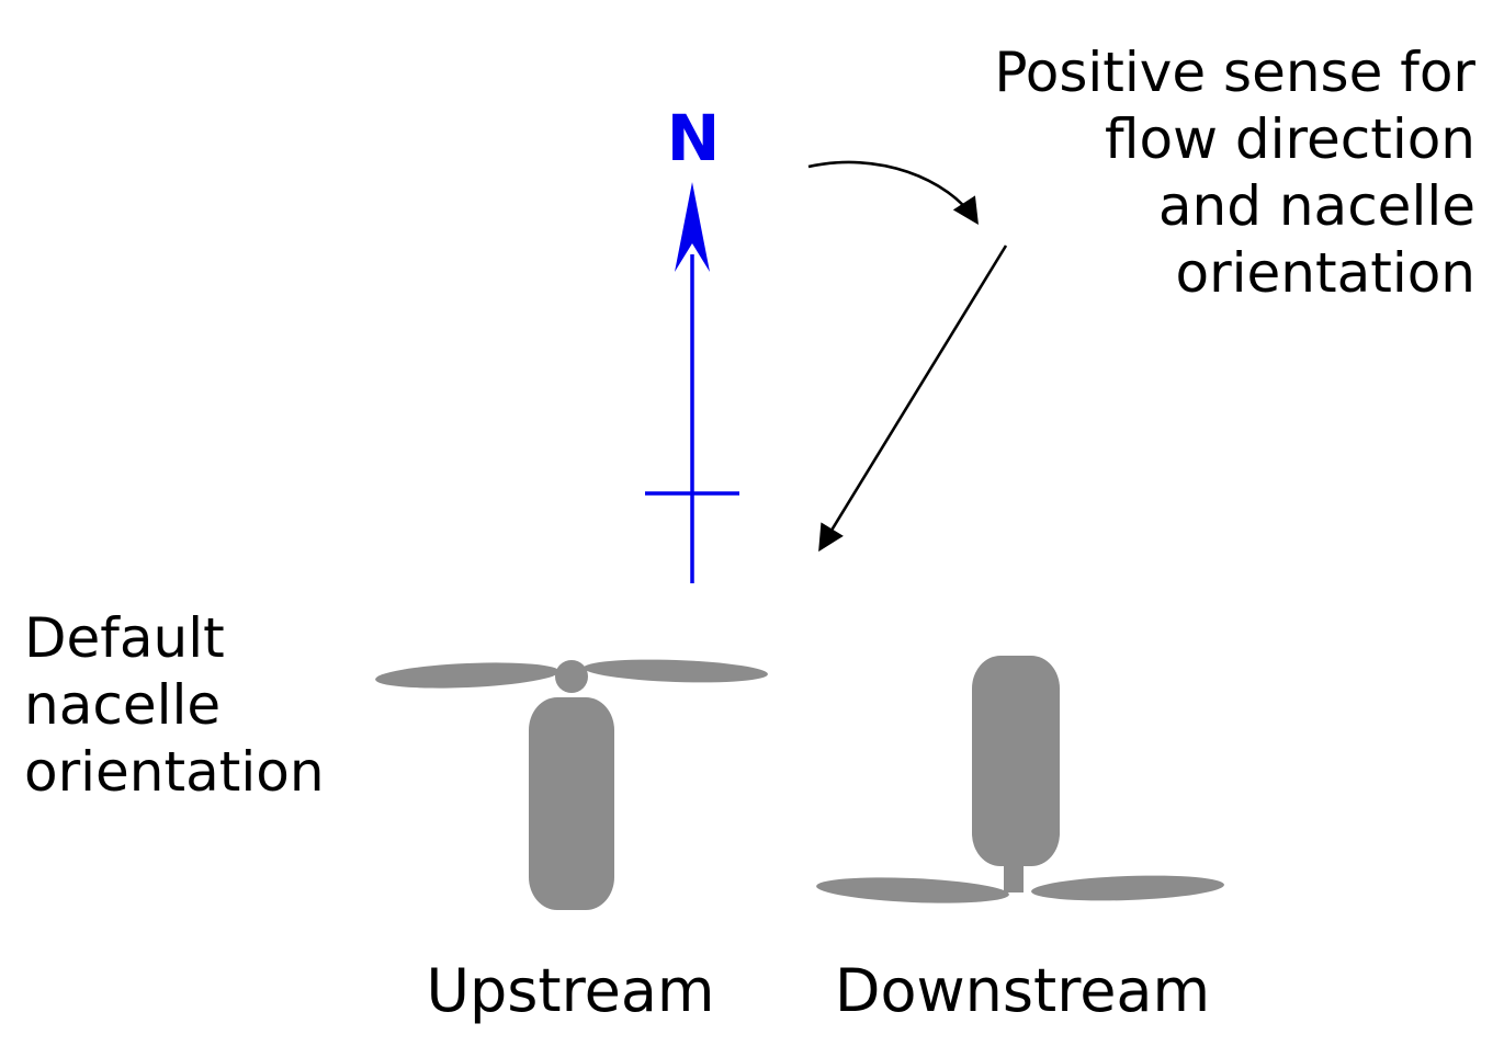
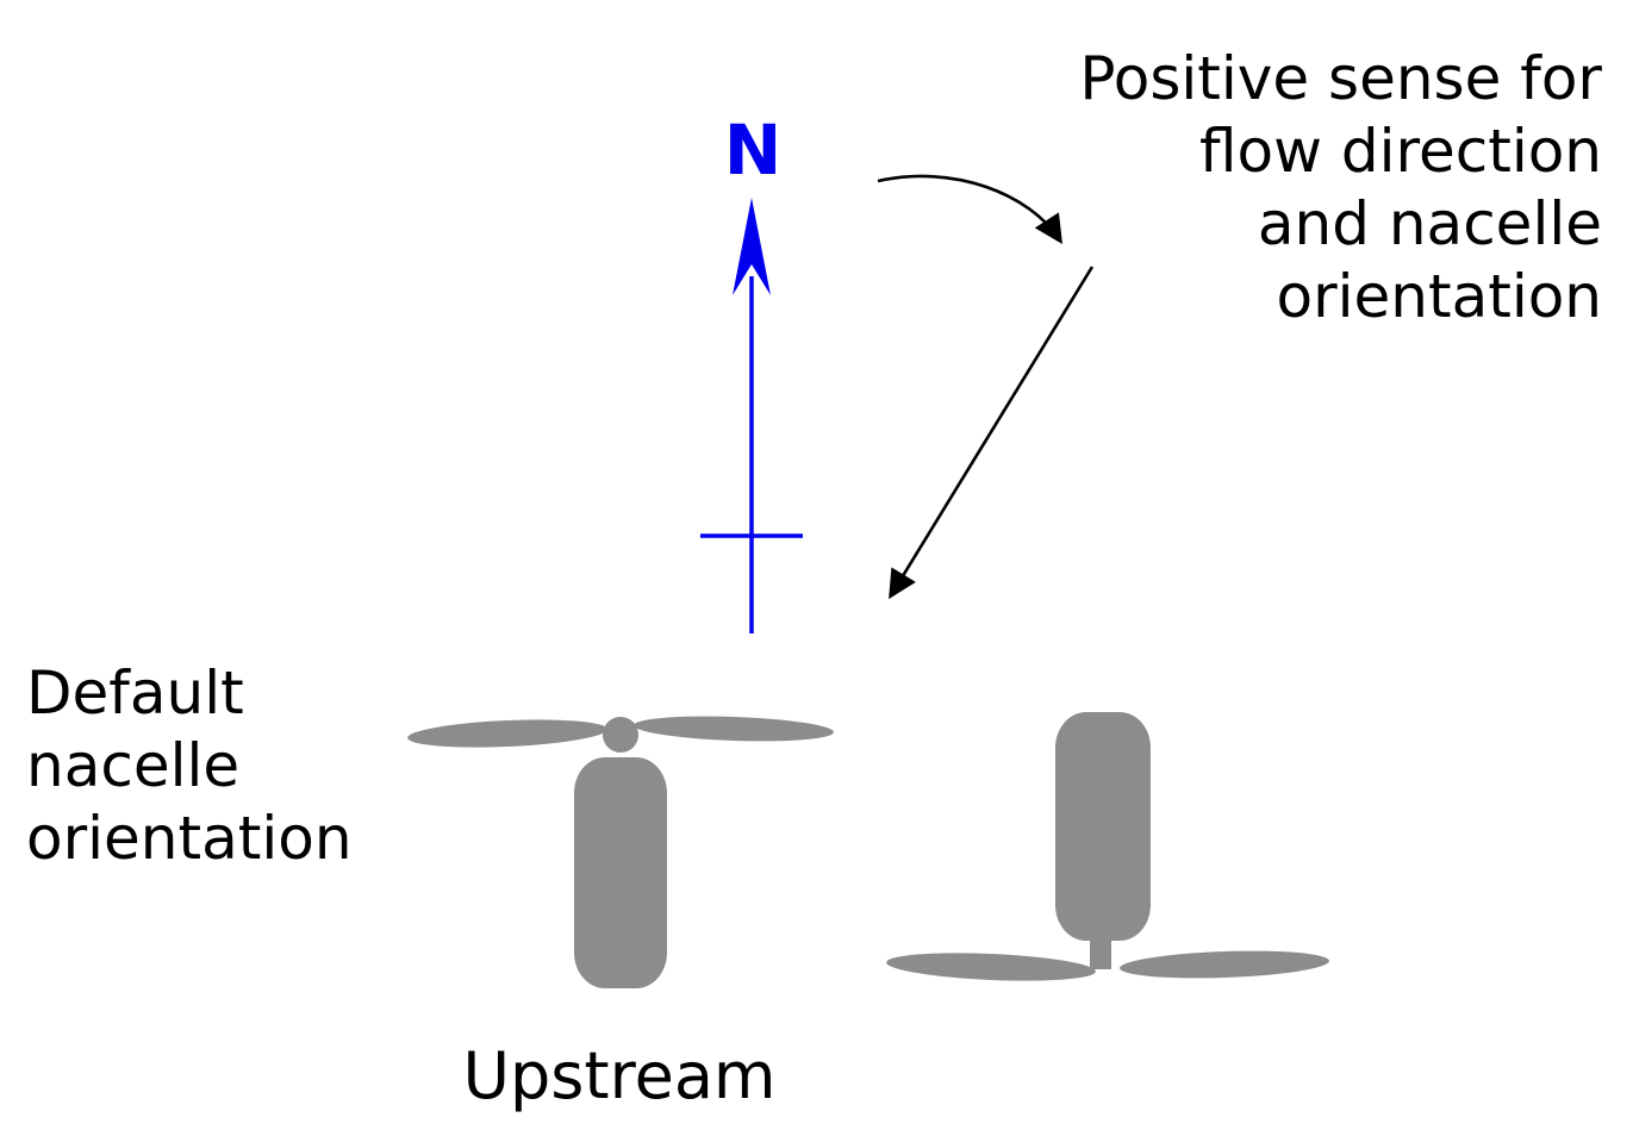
  N
  Positive sense for
  flow direction
  and nacelle
  orientation
  Default
  nacelle
  orientation
  Upstream
- Downstream
